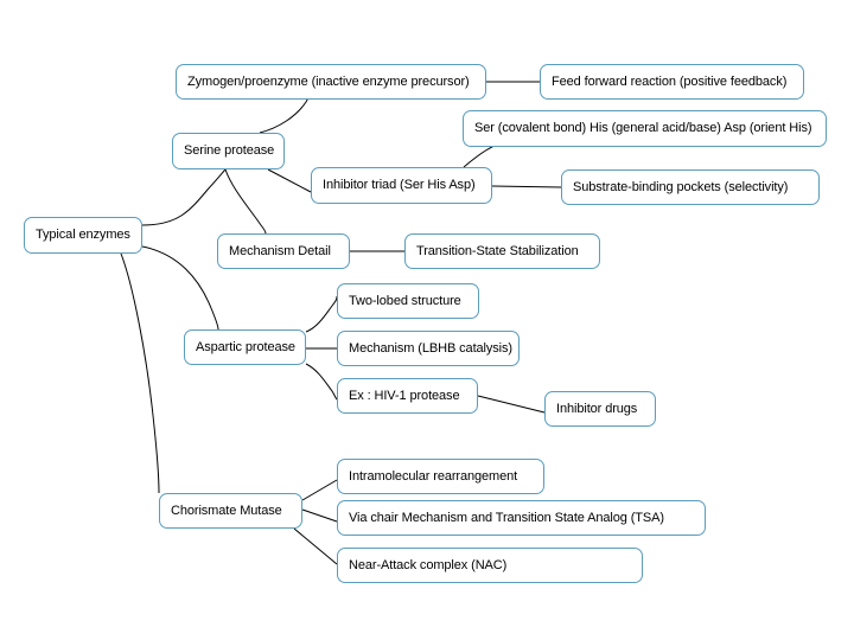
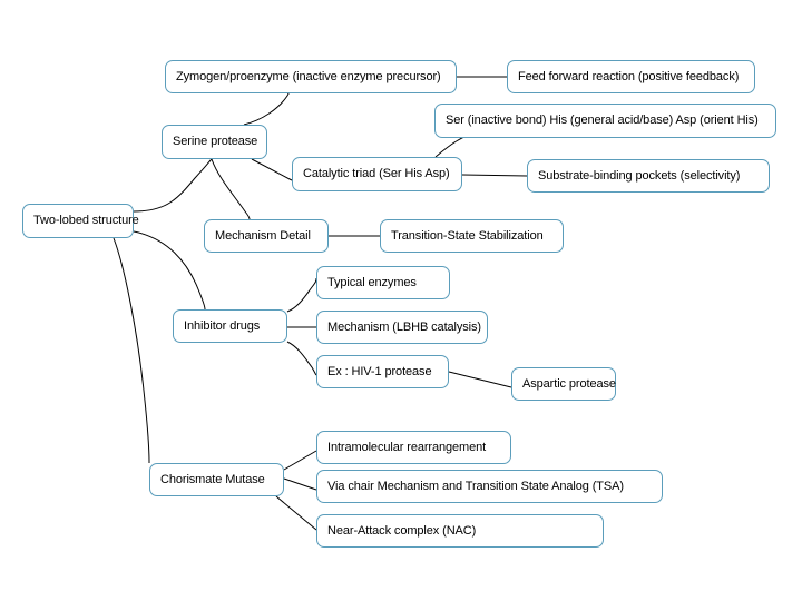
- Typical enzymes
+ Two-lobed structure
  Serine protease
  Zymogen/proenzyme (inactive enzyme precursor)
  Feed forward reaction (positive feedback)
- Inhibitor triad (Ser His Asp)
+ Catalytic triad (Ser His Asp)
- Ser (covalent bond) His (general acid/base) Asp (orient His)
+ Ser (inactive bond) His (general acid/base) Asp (orient His)
  Substrate-binding pockets (selectivity)
  Mechanism Detail
  Transition-State Stabilization
- Aspartic protease
+ Inhibitor drugs
- Two-lobed structure
+ Typical enzymes
  Mechanism (LBHB catalysis)
  Ex : HIV-1 protease
- Inhibitor drugs
+ Aspartic protease
  Chorismate Mutase
  Intramolecular rearrangement
  Via chair Mechanism and Transition State Analog (TSA)
  Near-Attack complex (NAC)
